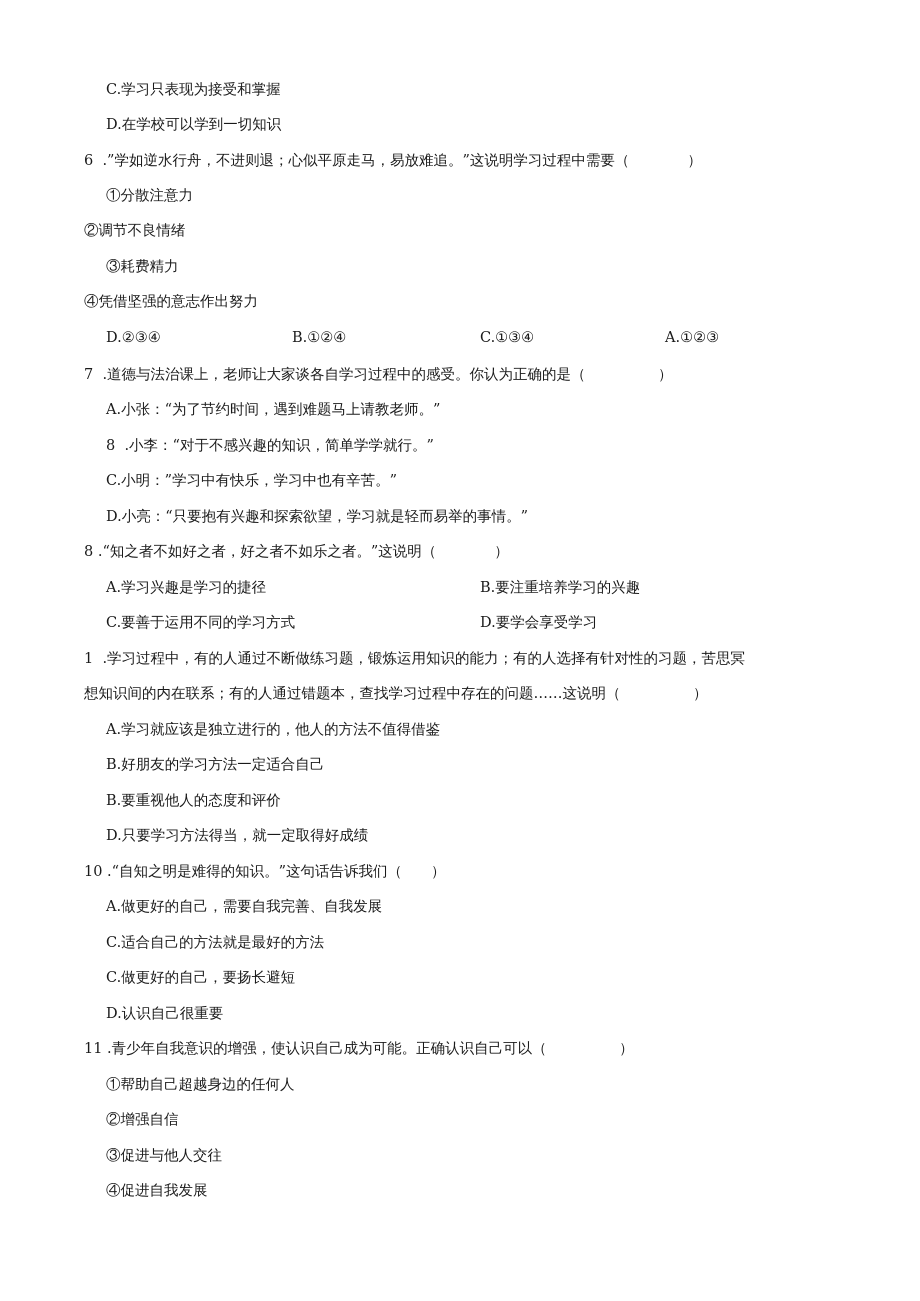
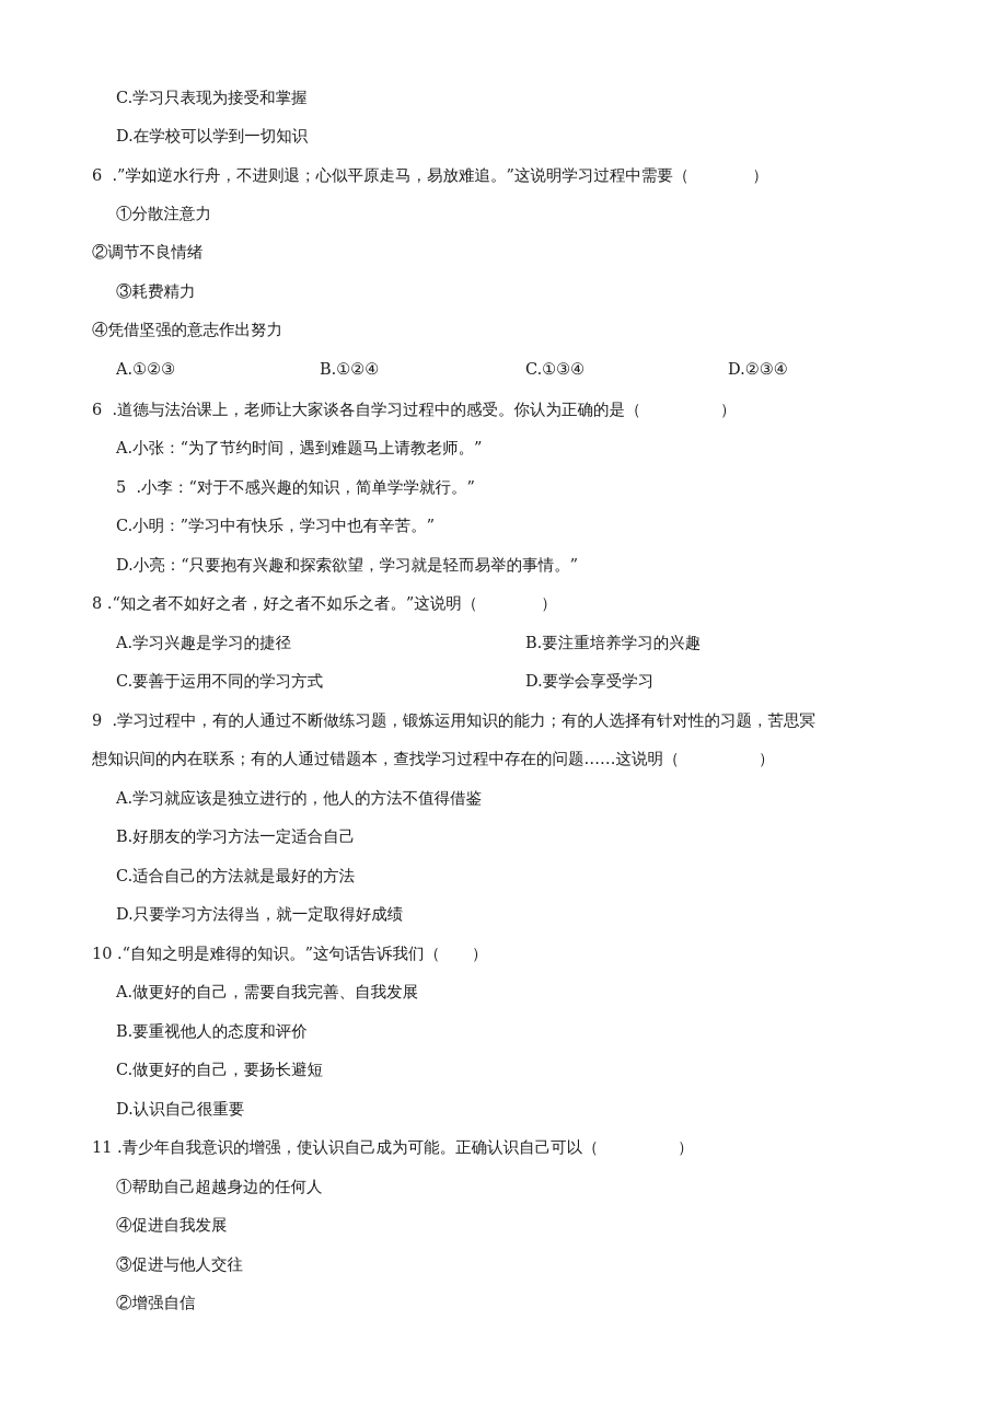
  C.学习只表现为接受和掌握
  D.在学校可以学到一切知识
  6 .”学如逆水行舟，不进则退；心似平原走马，易放难追。”这说明学习过程中需要（ ）
  ①分散注意力
  ②调节不良情绪
  ③耗费精力
  ④凭借坚强的意志作出努力
- D.②③④
+ A.①②③
  B.①②④
  C.①③④
- A.①②③
+ D.②③④
- 7 .道德与法治课上，老师让大家谈各自学习过程中的感受。你认为正确的是（ ）
+ 6 .道德与法治课上，老师让大家谈各自学习过程中的感受。你认为正确的是（ ）
  A.小张：“为了节约时间，遇到难题马上请教老师。”
- 8 .小李：“对于不感兴趣的知识，简单学学就行。”
+ 5 .小李：“对于不感兴趣的知识，简单学学就行。”
  C.小明：”学习中有快乐，学习中也有辛苦。”
  D.小亮：“只要抱有兴趣和探索欲望，学习就是轻而易举的事情。”
  8 .“知之者不如好之者，好之者不如乐之者。”这说明（ ）
  A.学习兴趣是学习的捷径
  B.要注重培养学习的兴趣
  C.要善于运用不同的学习方式
  D.要学会享受学习
- 1 .学习过程中，有的人通过不断做练习题，锻炼运用知识的能力；有的人选择有针对性的习题，苦思冥
+ 9 .学习过程中，有的人通过不断做练习题，锻炼运用知识的能力；有的人选择有针对性的习题，苦思冥
  想知识间的内在联系；有的人通过错题本，查找学习过程中存在的问题……这说明（ ）
  A.学习就应该是独立进行的，他人的方法不值得借鉴
  B.好朋友的学习方法一定适合自己
- B.要重视他人的态度和评价
+ C.适合自己的方法就是最好的方法
  D.只要学习方法得当，就一定取得好成绩
  10 .“自知之明是难得的知识。”这句话告诉我们（ ）
  A.做更好的自己，需要自我完善、自我发展
- C.适合自己的方法就是最好的方法
+ B.要重视他人的态度和评价
  C.做更好的自己，要扬长避短
  D.认识自己很重要
  11 .青少年自我意识的增强，使认识自己成为可能。正确认识自己可以（ ）
  ①帮助自己超越身边的任何人
- ②增强自信
+ ④促进自我发展
  ③促进与他人交往
- ④促进自我发展
+ ②增强自信
